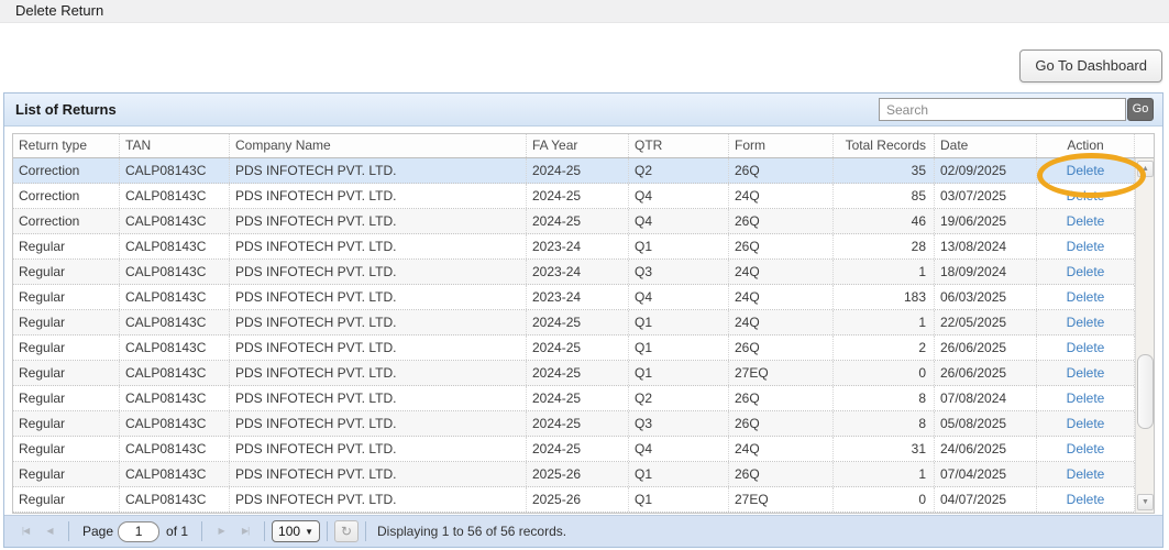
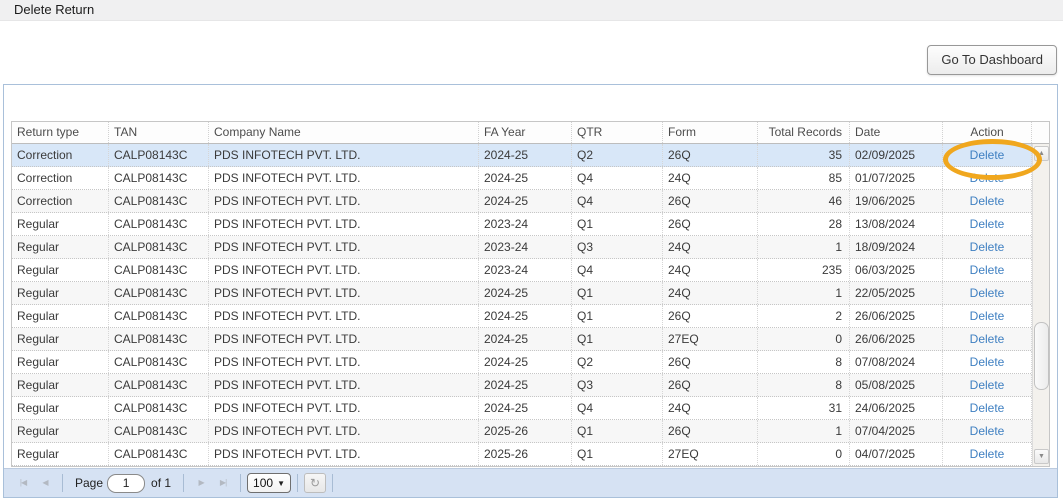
  Delete Return
  Go To Dashboard
- List of Returns
- Search
- Go
  Return type
  TAN
  Company Name
  FA Year
  QTR
  Form
  Total Records
  Date
  Action
  Correction
  CALP08143C
  PDS INFOTECH PVT. LTD.
  2024-25
  Q2
  26Q
  35
  02/09/2025
  Delete
  Correction
  CALP08143C
  PDS INFOTECH PVT. LTD.
  2024-25
  Q4
  24Q
  85
- 03/07/2025
+ 01/07/2025
  Delete
  Correction
  CALP08143C
  PDS INFOTECH PVT. LTD.
  2024-25
  Q4
  26Q
  46
  19/06/2025
  Delete
  Regular
  CALP08143C
  PDS INFOTECH PVT. LTD.
  2023-24
  Q1
  26Q
  28
  13/08/2024
  Delete
  Regular
  CALP08143C
  PDS INFOTECH PVT. LTD.
  2023-24
  Q3
  24Q
  1
  18/09/2024
  Delete
  Regular
  CALP08143C
  PDS INFOTECH PVT. LTD.
  2023-24
  Q4
  24Q
- 183
+ 235
  06/03/2025
  Delete
  Regular
  CALP08143C
  PDS INFOTECH PVT. LTD.
  2024-25
  Q1
  24Q
  1
  22/05/2025
  Delete
  Regular
  CALP08143C
  PDS INFOTECH PVT. LTD.
  2024-25
  Q1
  26Q
  2
  26/06/2025
  Delete
  Regular
  CALP08143C
  PDS INFOTECH PVT. LTD.
  2024-25
  Q1
  27EQ
  0
  26/06/2025
  Delete
  Regular
  CALP08143C
  PDS INFOTECH PVT. LTD.
  2024-25
  Q2
  26Q
  8
  07/08/2024
  Delete
  Regular
  CALP08143C
  PDS INFOTECH PVT. LTD.
  2024-25
  Q3
  26Q
  8
  05/08/2025
  Delete
  Regular
  CALP08143C
  PDS INFOTECH PVT. LTD.
  2024-25
  Q4
  24Q
  31
  24/06/2025
  Delete
  Regular
  CALP08143C
  PDS INFOTECH PVT. LTD.
  2025-26
  Q1
  26Q
  1
  07/04/2025
  Delete
  Regular
  CALP08143C
  PDS INFOTECH PVT. LTD.
  2025-26
  Q1
  27EQ
  0
  04/07/2025
  Delete
  |◀
  ◀
  Page
  1
  of 1
  ▶
  ▶|
  100
  ▼
  ↻
- Displaying 1 to 56 of 56 records.
